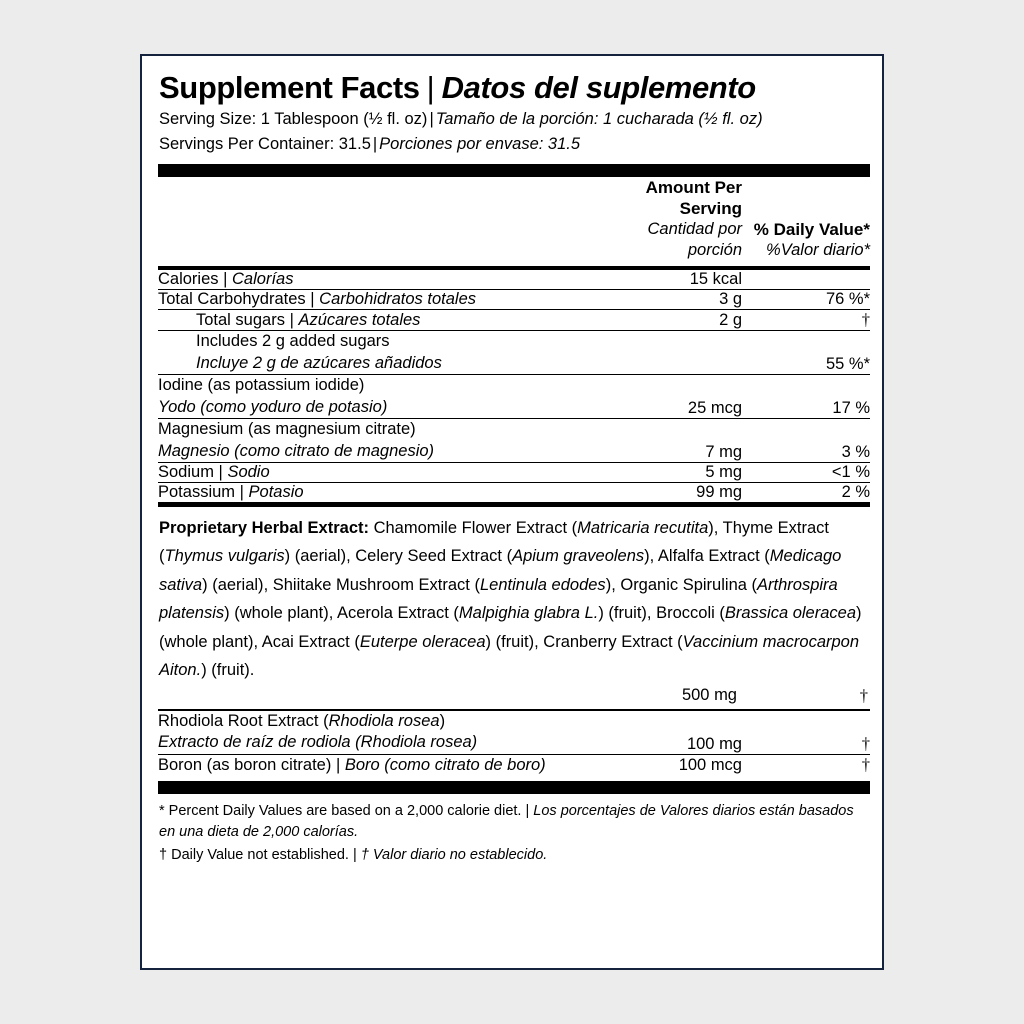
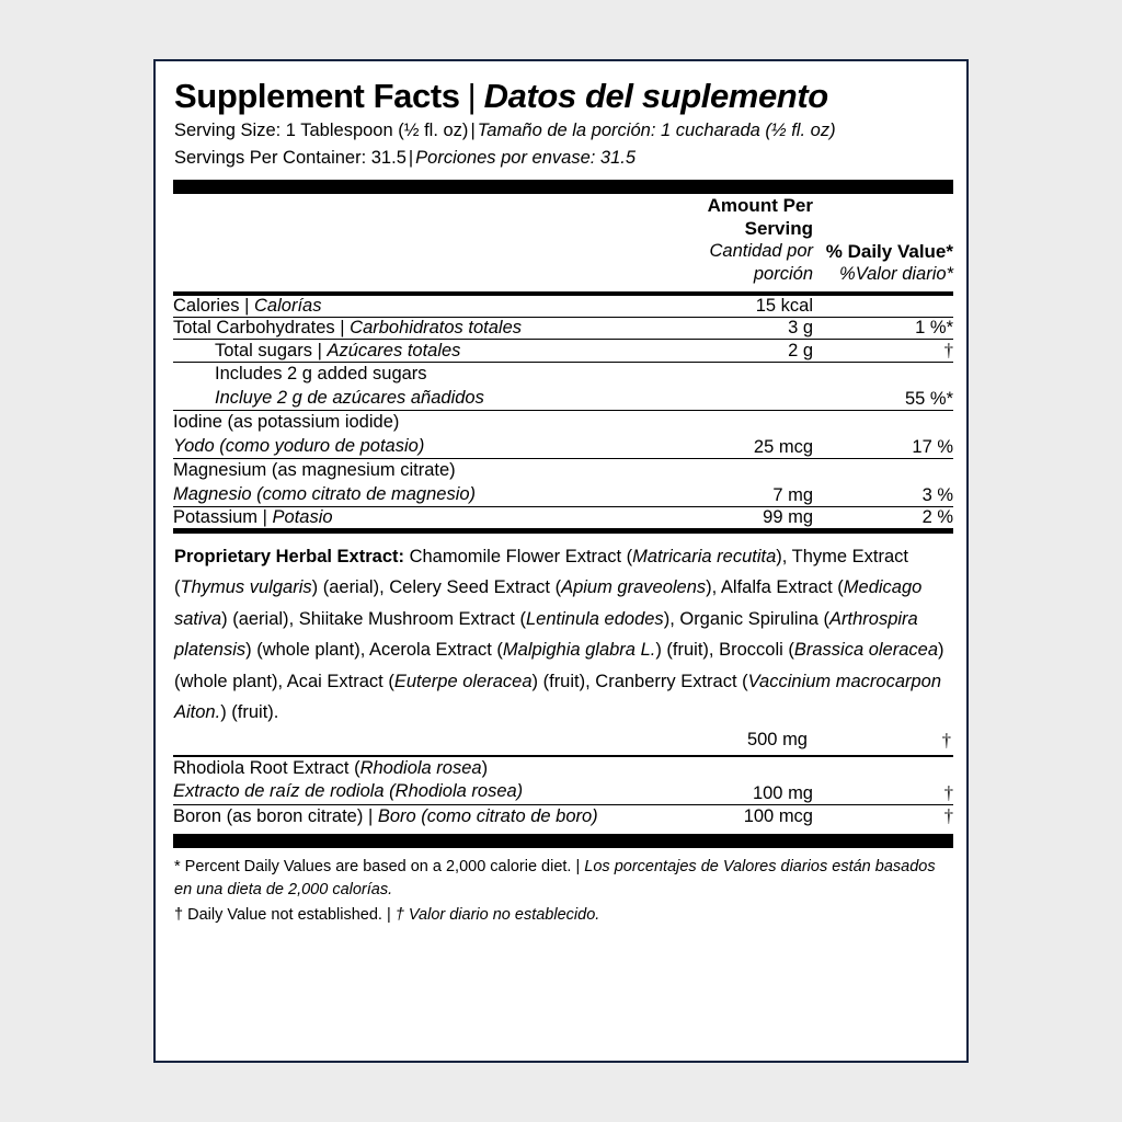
  Supplement Facts
  |
  Datos del suplemento
  Serving Size: 1 Tablespoon (½ fl. oz)|Tamaño de la porción: 1 cucharada (½ fl. oz)
  Servings Per Container: 31.5|Porciones por envase: 31.5
  	Amount Per Serving Cantidad por porción	% Daily Value* %Valor diario*
  Calories | Calorías	15 kcal
- Total Carbohydrates | Carbohidratos totales	3 g	76 %*
+ Total Carbohydrates | Carbohidratos totales	3 g	1 %*
  Total sugars | Azúcares totales	2 g	†
  Includes 2 g added sugars Incluye 2 g de azúcares añadidos		55 %*
  Iodine (as potassium iodide) Yodo (como yoduro de potasio)	25 mcg	17 %
  Magnesium (as magnesium citrate) Magnesio (como citrato de magnesio)	7 mg	3 %
- Sodium | Sodio	5 mg	<1 %
  Potassium | Potasio	99 mg	2 %
  Proprietary Herbal Extract: Chamomile Flower Extract (Matricaria recutita), Thyme Extract (Thymus vulgaris) (aerial), Celery Seed Extract (Apium graveolens), Alfalfa Extract (Medicago sativa) (aerial), Shiitake Mushroom Extract (Lentinula edodes), Organic Spirulina (Arthrospira platensis) (whole plant), Acerola Extract (Malpighia glabra L.) (fruit), Broccoli (Brassica oleracea) (whole plant), Acai Extract (Euterpe oleracea) (fruit), Cranberry Extract (Vaccinium macrocarpon Aiton.) (fruit).
  500 mg
  †
  Rhodiola Root Extract (Rhodiola rosea) Extracto de raíz de rodiola (Rhodiola rosea)	100 mg	†
  Boron (as boron citrate) | Boro (como citrato de boro)	100 mcg	†
  * Percent Daily Values are based on a 2,000 calorie diet. | Los porcentajes de Valores diarios están basados en una dieta de 2,000 calorías.
  † Daily Value not established. | † Valor diario no establecido.
